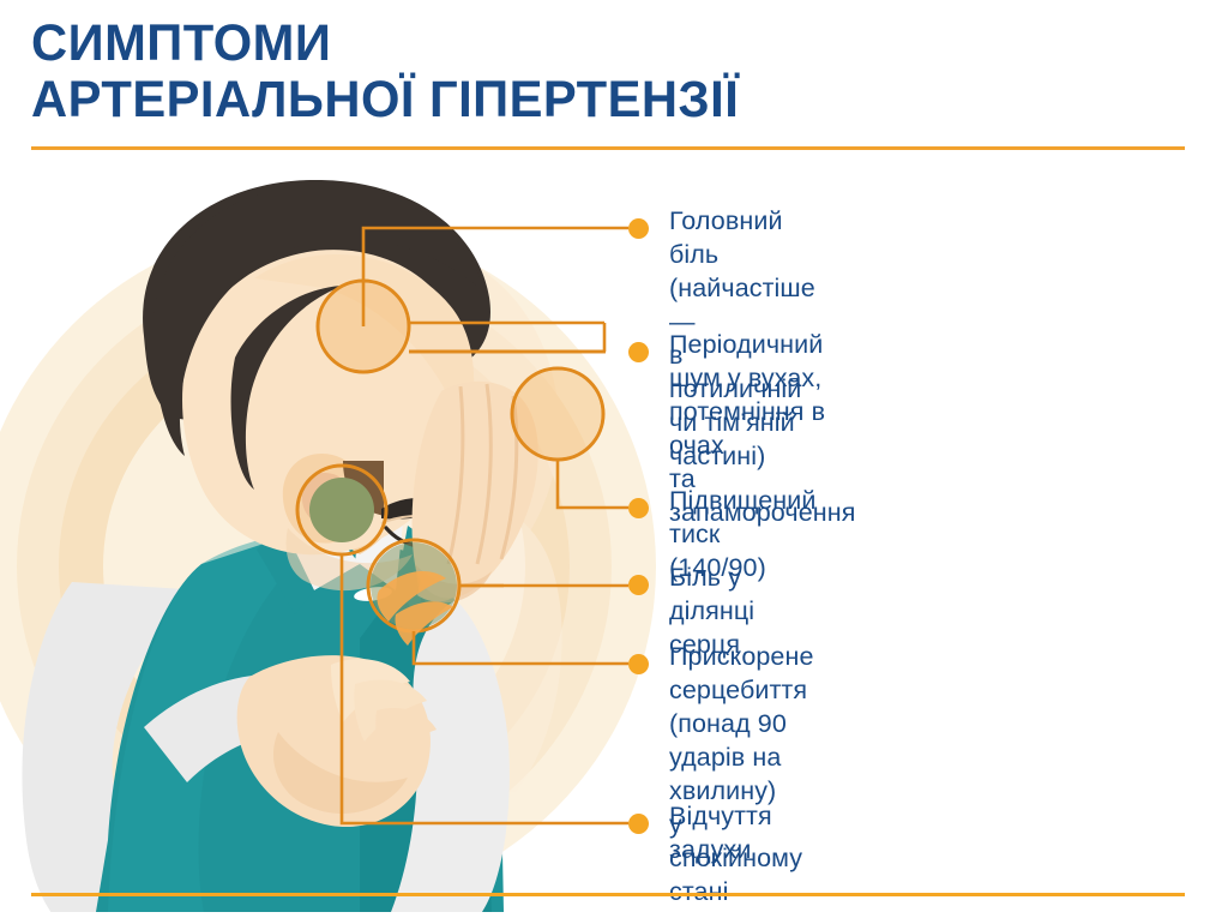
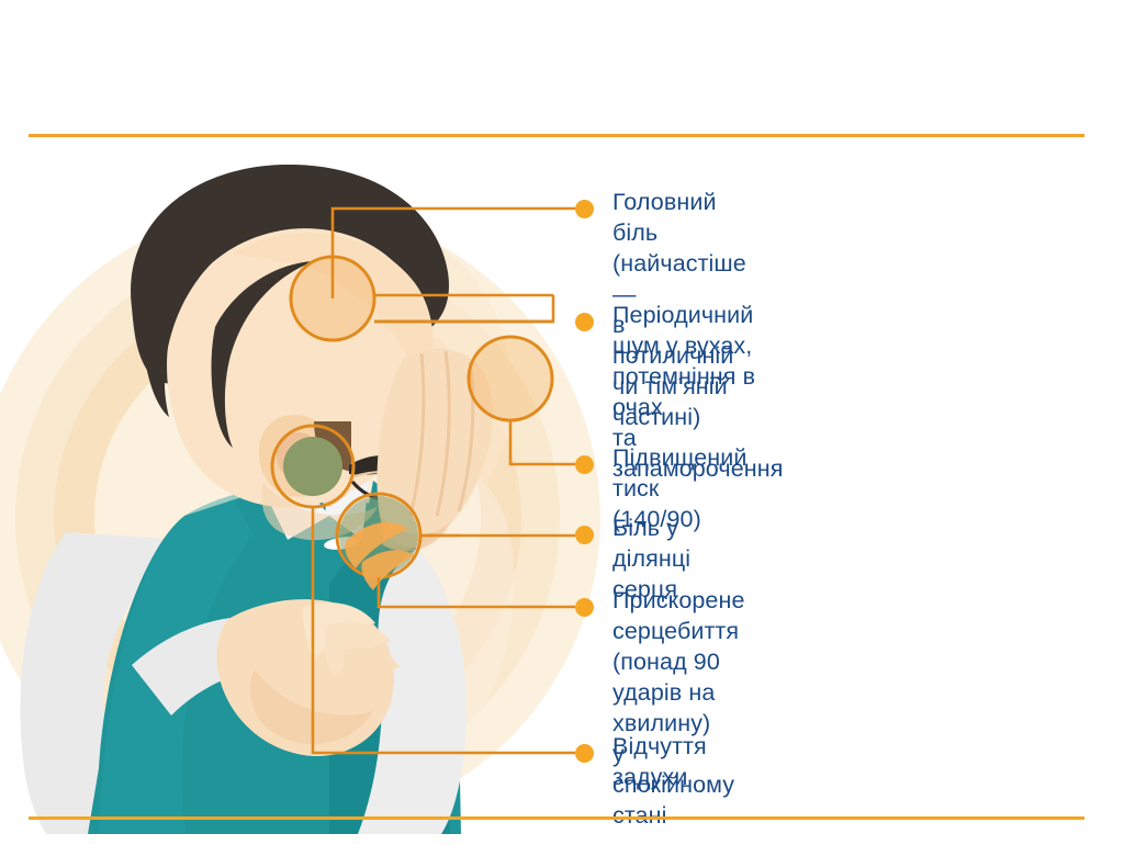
- СИМПТОМИ
- АРТЕРІАЛЬНОЇ ГІПЕРТЕНЗІЇ
  Головний біль (найчастіше —
  в потиличній чи тім’яній частині)
  Періодичний шум у вухах,
  потемніння в очах
  та запаморочення
  Підвищений тиск (140/90)
  Біль у ділянці серця
  Прискорене серцебиття
  (понад 90 ударів на хвилину)
  у спокійному стані
  Відчуття задухи
